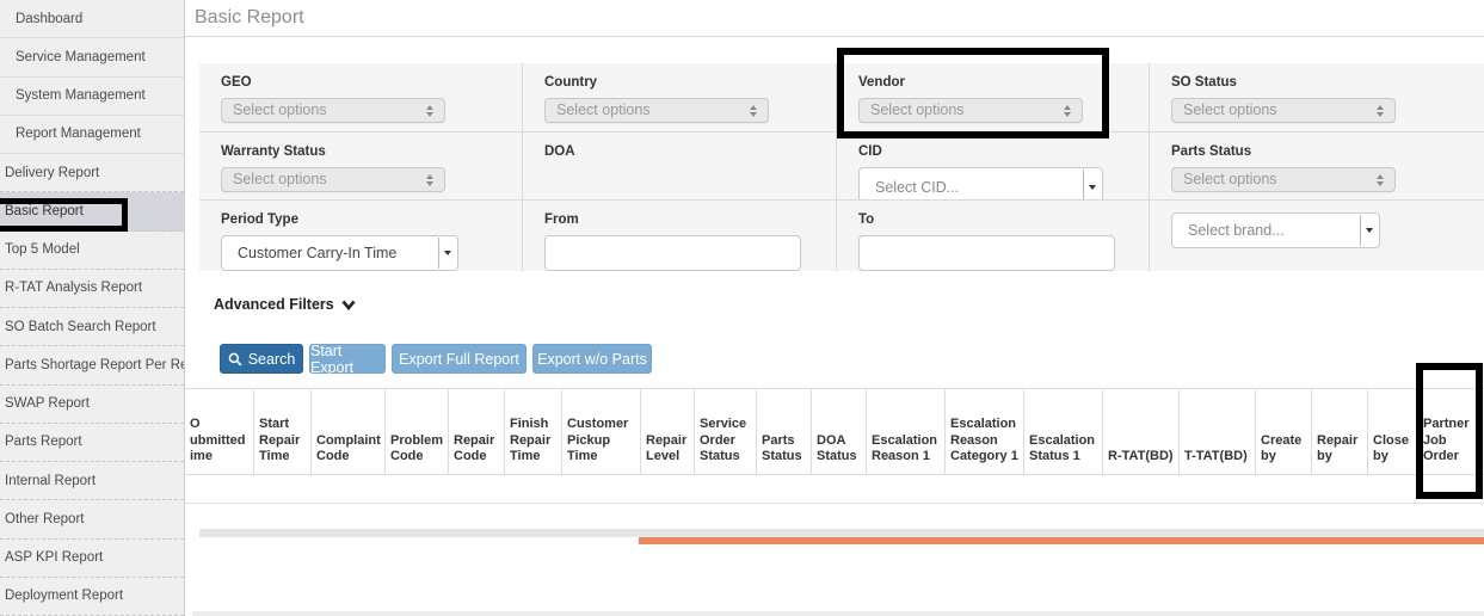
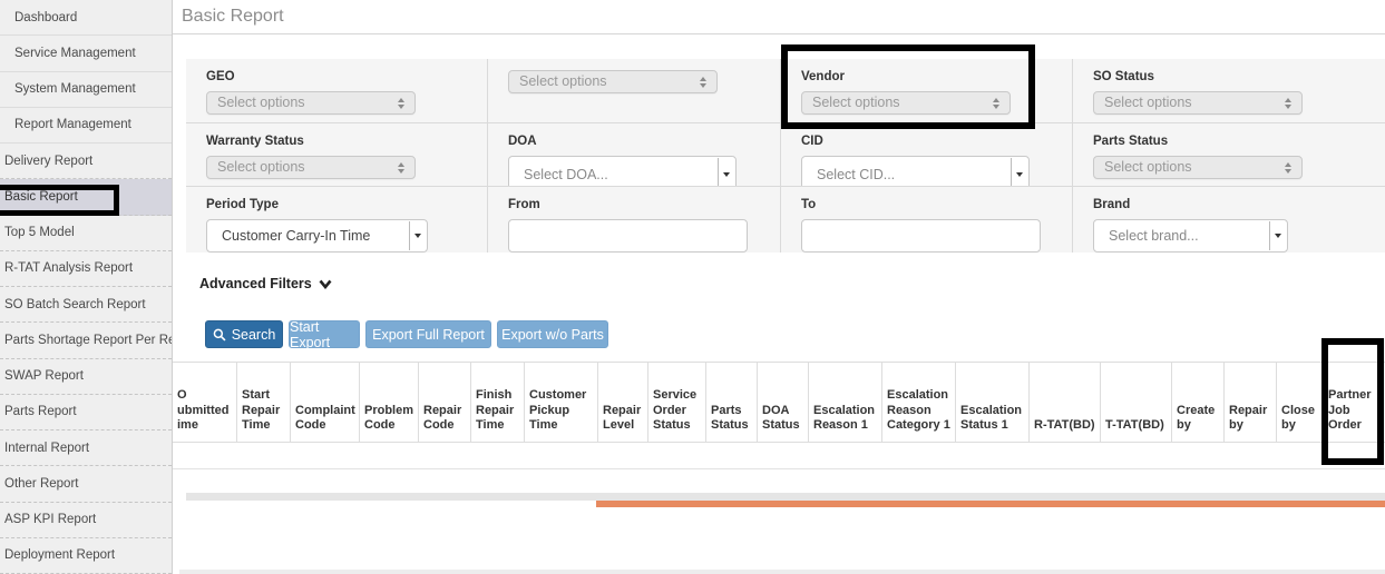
  Dashboard
  Service Management
  System Management
  Report Management
  Delivery Report
  Basic Report
  Top 5 Model
  R-TAT Analysis Report
  SO Batch Search Report
  Parts Shortage Report Per R
  SWAP Report
  Parts Report
  Internal Report
  Other Report
  ASP KPI Report
  Deployment Report
  Basic Report
  GEO
  Select options
- Country
  Select options
  Vendor
  Select options
  SO Status
  Select options
  Warranty Status
  Select options
  DOA
+ Select DOA...
  CID
  Select CID...
  Parts Status
  Select options
  Period Type
  Customer Carry-In Time
  From
  To
+ Brand
  Select brand...
  Advanced Filters
  Search
  Start Export
  Export Full Report
  Export w/o Parts
  O ubmitted ime
  Start Repair Time
  Complaint Code
  Problem Code
  Repair Code
  Finish Repair Time
  Customer Pickup Time
  Repair Level
  Service Order Status
  Parts Status
  DOA Status
  Escalation Reason 1
  Escalation Reason Category 1
  Escalation Status 1
  R-TAT(BD)
  T-TAT(BD)
  Create by
  Repair by
  Close by
  Partner Job Order
